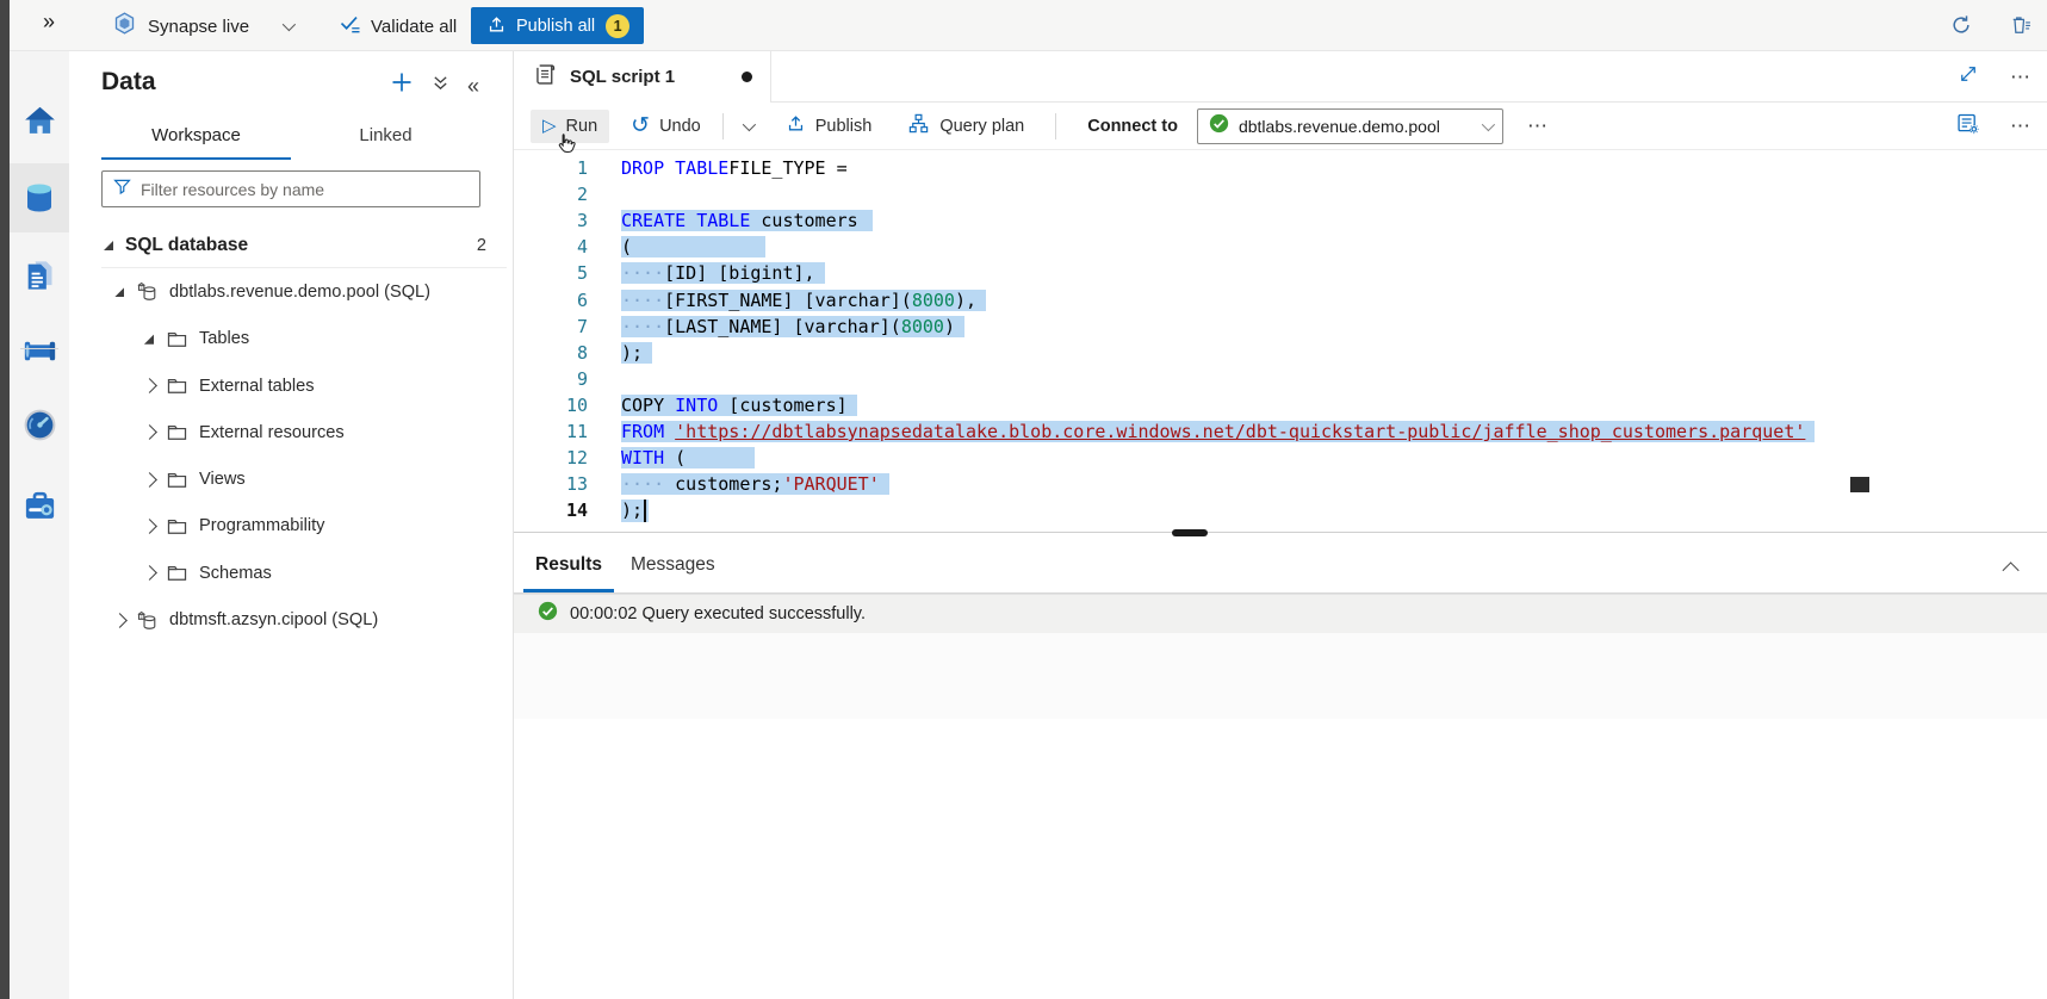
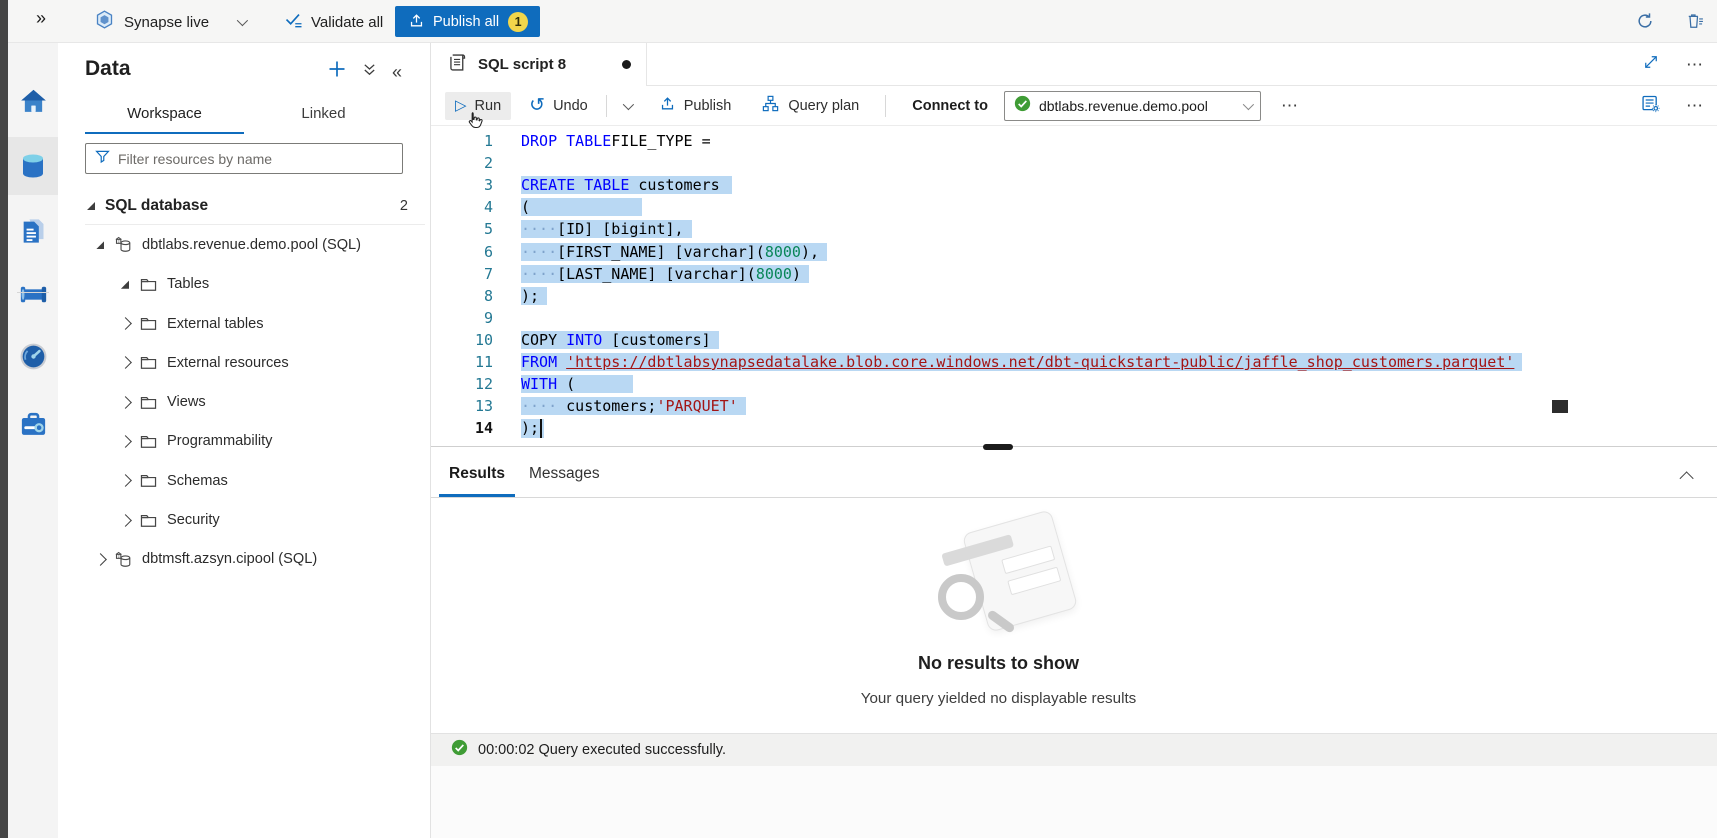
  »
  Synapse live
  Validate all
  Publish all
  1
  Data
  «
  Workspace
  Linked
  Filter resources by name
  SQL database
  2
  dbtlabs.revenue.demo.pool (SQL)
  Tables
  External tables
  External resources
  Views
  Programmability
  Schemas
+ Security
  dbtmsft.azsyn.cipool (SQL)
- SQL script 1
+ SQL script 8
  ⋯
  ▷
  Run
  ↺
  Undo
  Publish
  Query plan
  Connect to
  dbtlabs.revenue.demo.pool
  ⋯
  ⋯
  1
  DROP TABLEFILE_TYPE =
  2
  3
  CREATE TABLE customers
  4
  (
  5
  ····[ID] [bigint],
  6
  ····[FIRST_NAME] [varchar](8000),
  7
  ····[LAST_NAME] [varchar](8000)
  8
  );
  9
  10
  COPY INTO [customers]
  11
  FROM 'https://dbtlabsynapsedatalake.blob.core.windows.net/dbt-quickstart-public/jaffle_shop_customers.parquet'
  12
  WITH (
  13
  ···· customers;'PARQUET'
  14
  );
  Results
  Messages
+ No results to show
+ Your query yielded no displayable results
  00:00:02 Query executed successfully.
